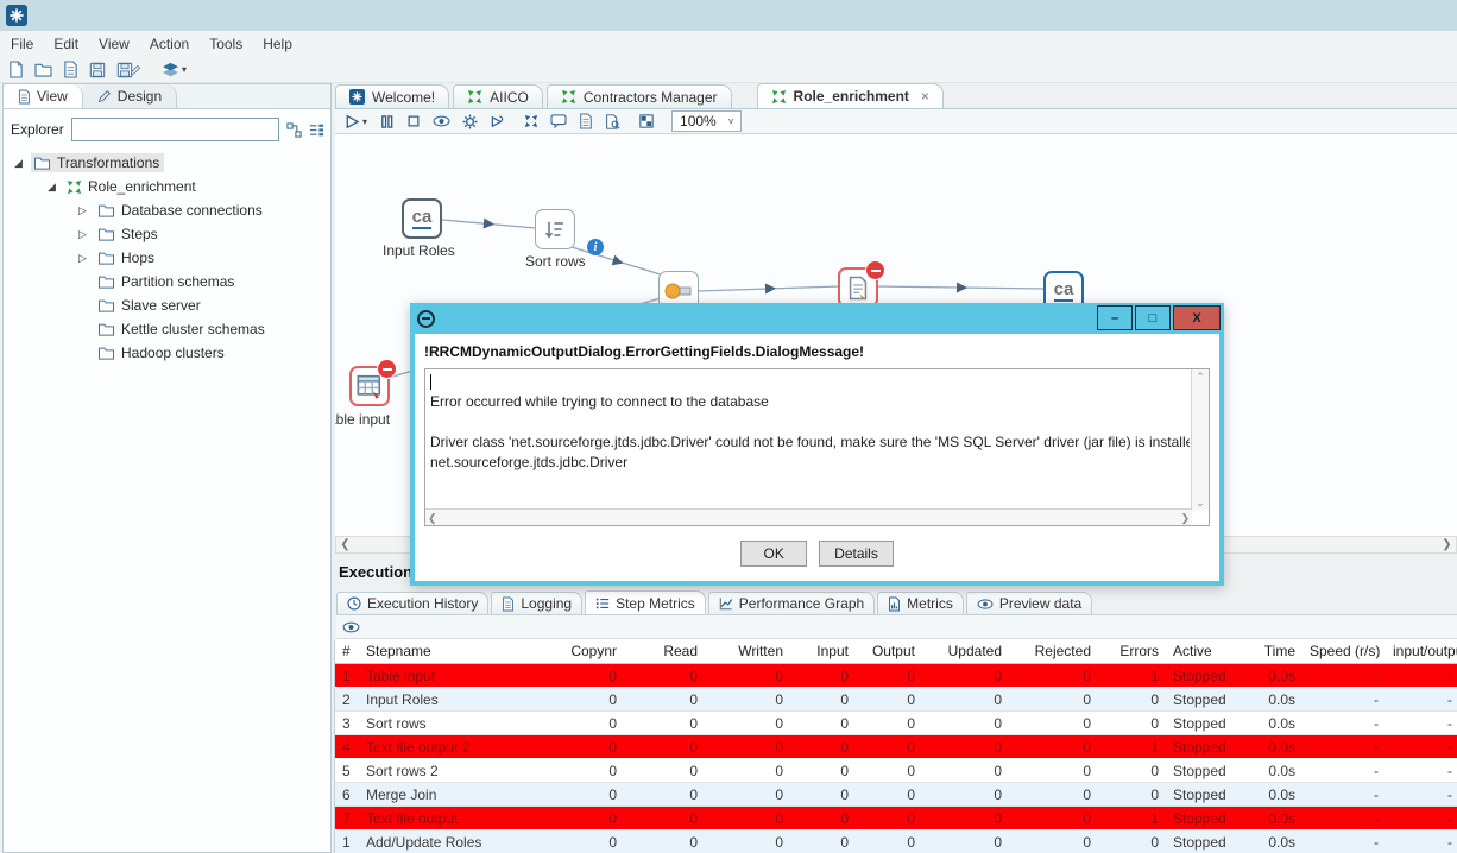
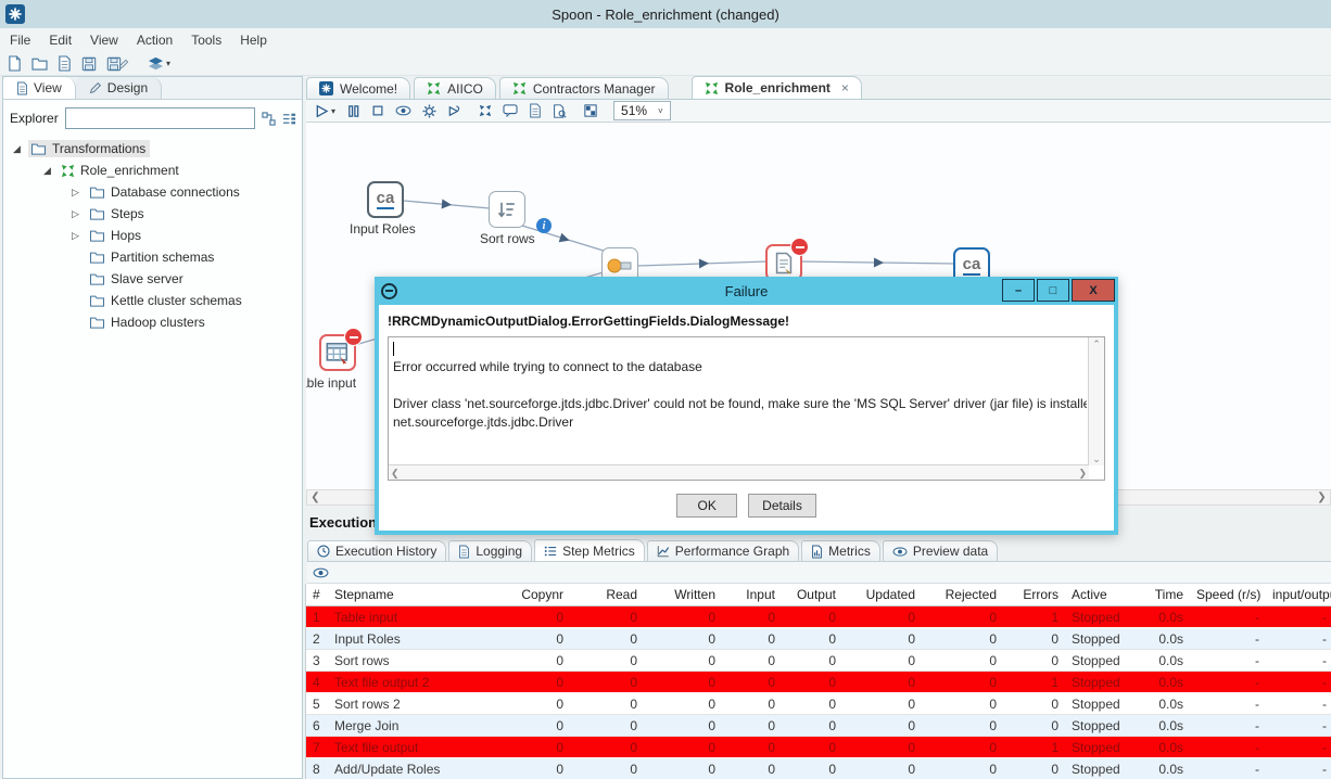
+ Spoon - Role_enrichment (changed)
  File
  Edit
  View
  Action
  Tools
  Help
  ▾
  View
  Design
  Explorer
  ◢
  Transformations
  ◢
  Role_enrichment
  ▷
  Database connections
  ▷
  Steps
  ▷
  Hops
  Partition schemas
  Slave server
  Kettle cluster schemas
  Hadoop clusters
  Welcome!
  AIICO
  Contractors Manager
  Role_enrichment
  ×
  ▾
- 100%
+ 51%
  ˅
  ca
  Input Roles
  Sort rows
  i
  ca
  ble input
  ❮
  ❯
  Execution History
  Logging
  Step Metrics
  Performance Graph
  Metrics
  Preview data
  #	Stepname	Copynr	Read	Written	Input	Output	Updated	Rejected	Errors	Active	Time	Speed (r/s)	input/outp
  1	Table input	0	0	0	0	0	0	0	1	Stopped	0.0s	-	-
  2	Input Roles	0	0	0	0	0	0	0	0	Stopped	0.0s	-	-
  3	Sort rows	0	0	0	0	0	0	0	0	Stopped	0.0s	-	-
  4	Text file output 2	0	0	0	0	0	0	0	1	Stopped	0.0s	-	-
  5	Sort rows 2	0	0	0	0	0	0	0	0	Stopped	0.0s	-	-
  6	Merge Join	0	0	0	0	0	0	0	0	Stopped	0.0s	-	-
  7	Text file output	0	0	0	0	0	0	0	1	Stopped	0.0s	-	-
- 1	Add/Update Roles	0	0	0	0	0	0	0	0	Stopped	0.0s	-	-
+ 8	Add/Update Roles	0	0	0	0	0	0	0	0	Stopped	0.0s	-	-
+ Failure
  –
  □
  X
  !RRCMDynamicOutputDialog.ErrorGettingFields.DialogMessage!
  Error occurred while trying to connect to the database
  Driver class 'net.sourceforge.jtds.jdbc.Driver' could not be found, make sure the 'MS SQL Server' driver (jar file) is installe
  net.sourceforge.jtds.jdbc.Driver
  ⌃
  ⌄
  ❮
  ❯
  OK
  Details
